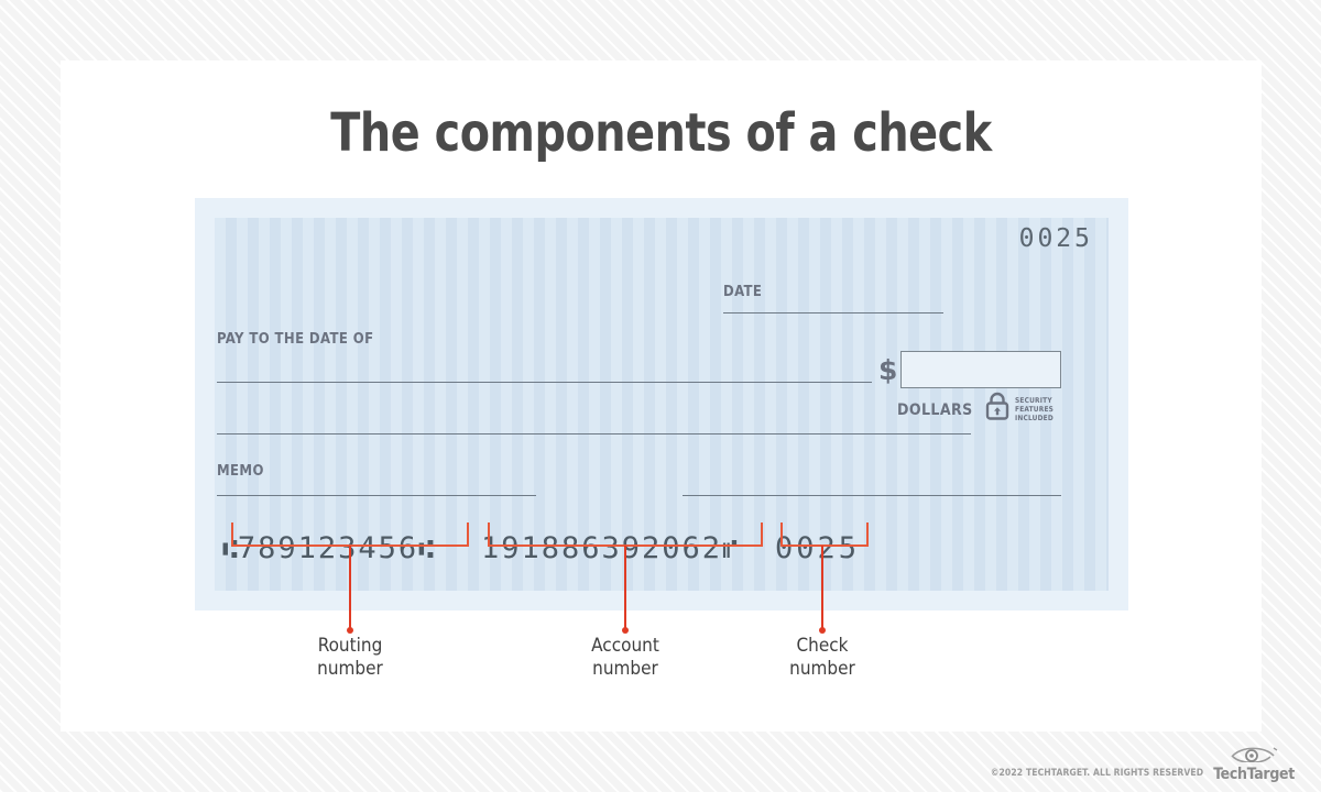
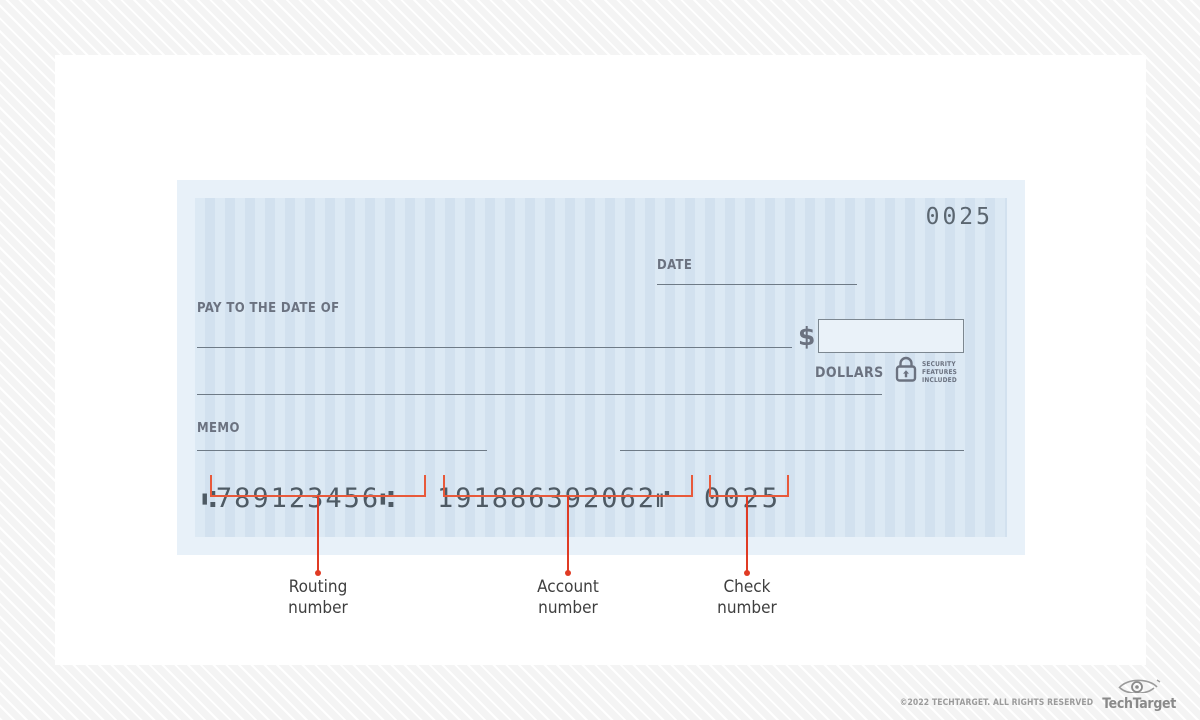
- The components of a check
  0025
  DATE
  PAY TO THE DATE OF
  $
  DOLLARS
  SECURITY
  FEATURES
  INCLUDED
  MEMO
  ⑆78912456⑆
  191886392062⑈
  0025
  Routing
  number
  Account
  number
  Check
  number
  ©2022 TECHTARGET. ALL RIGHTS RESERVED
  TechTarget
